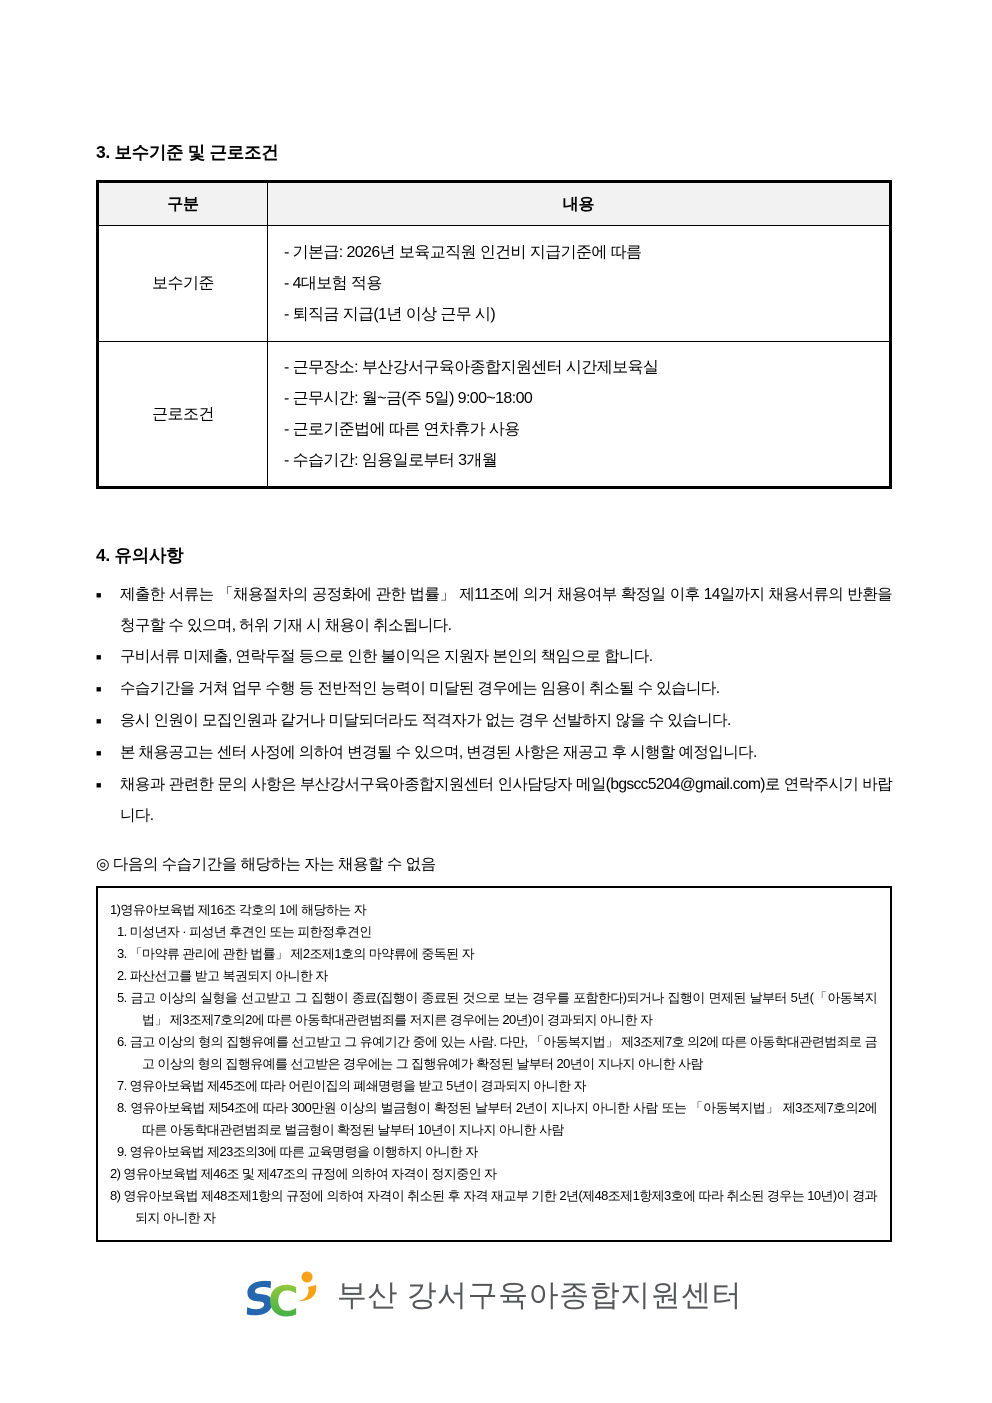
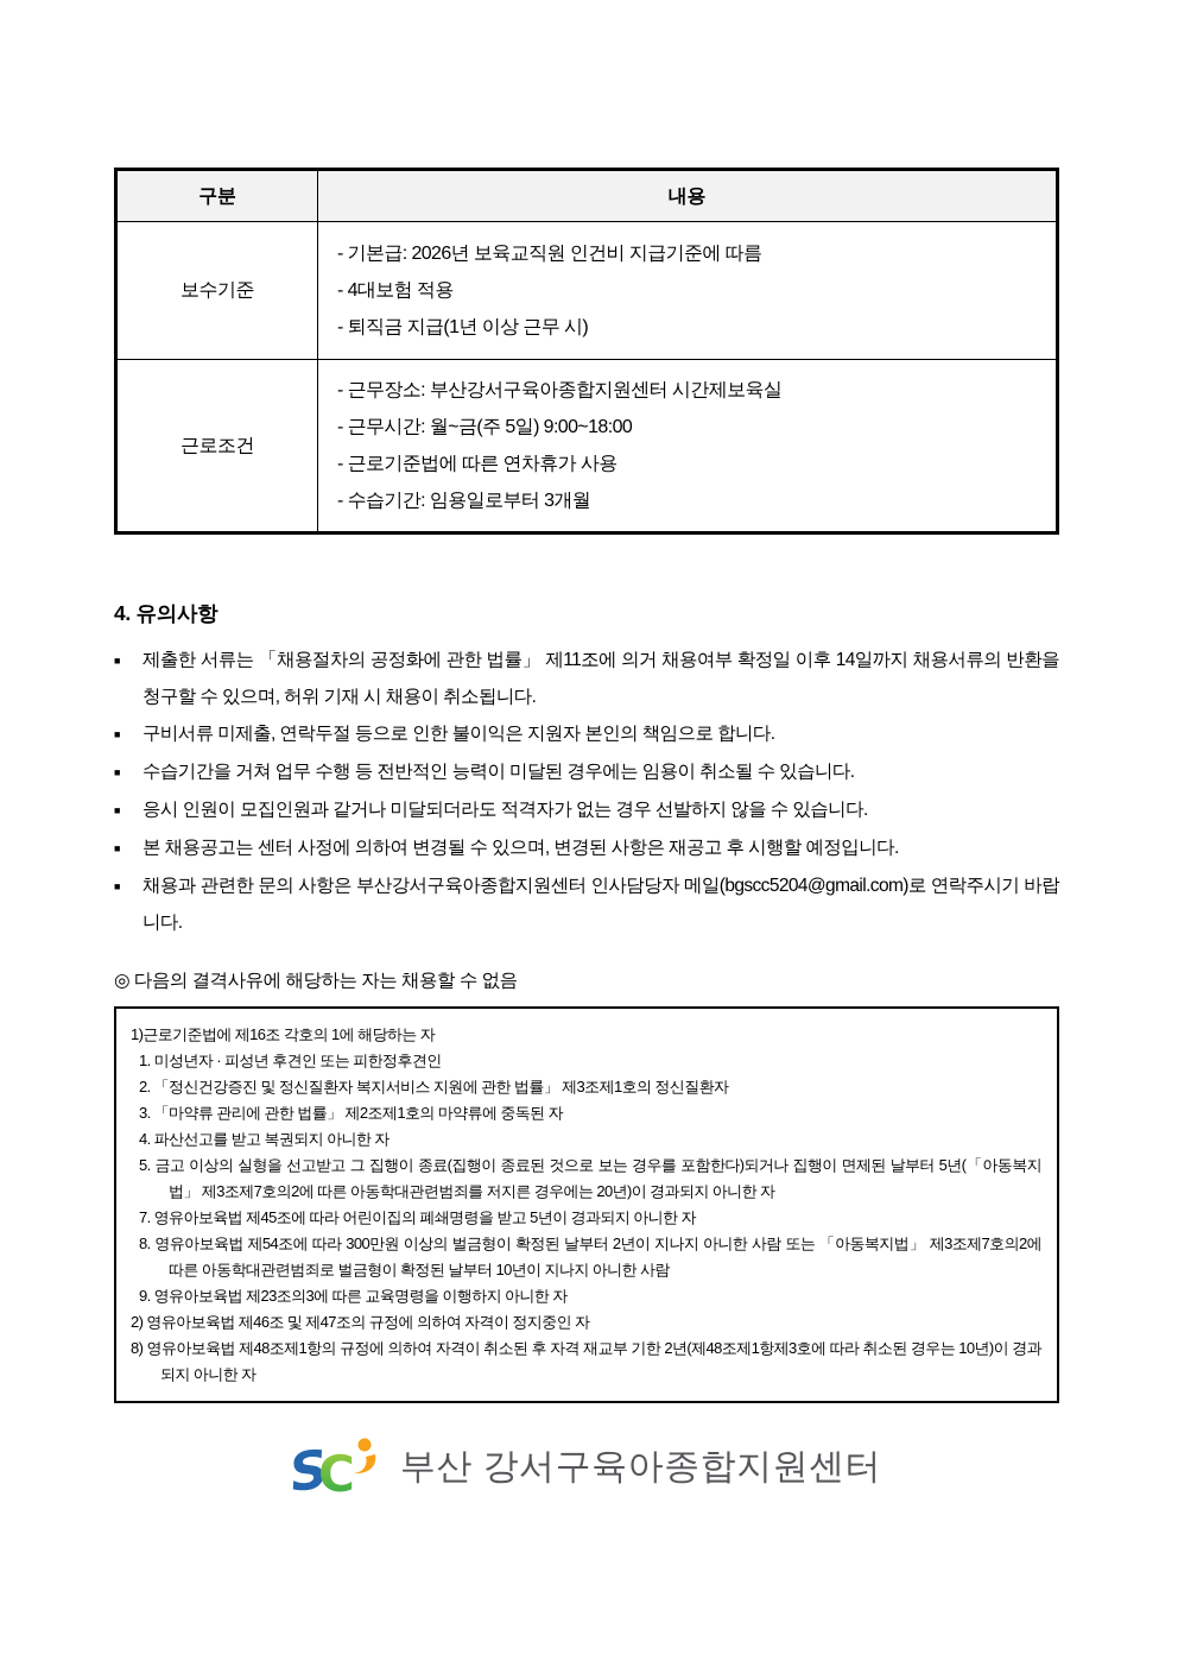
- 3. 보수기준 및 근로조건
  구분	내용
  보수기준	- 기본급: 2026년 보육교직원 인건비 지급기준에 따름 - 4대보험 적용 - 퇴직금 지급(1년 이상 근무 시)
  근로조건	- 근무장소: 부산강서구육아종합지원센터 시간제보육실 - 근무시간: 월~금(주 5일) 9:00~18:00 - 근로기준법에 따른 연차휴가 사용 - 수습기간: 임용일로부터 3개월
  4. 유의사항
  ■
  제출한 서류는 「채용절차의 공정화에 관한 법률」 제11조에 의거 채용여부 확정일 이후 14일까지 채용서류의 반환을 청구할 수 있으며, 허위 기재 시 채용이 취소됩니다.
  ■
  구비서류 미제출, 연락두절 등으로 인한 불이익은 지원자 본인의 책임으로 합니다.
  ■
  수습기간을 거쳐 업무 수행 등 전반적인 능력이 미달된 경우에는 임용이 취소될 수 있습니다.
  ■
  응시 인원이 모집인원과 같거나 미달되더라도 적격자가 없는 경우 선발하지 않을 수 있습니다.
  ■
  본 채용공고는 센터 사정에 의하여 변경될 수 있으며, 변경된 사항은 재공고 후 시행할 예정입니다.
  ■
  채용과 관련한 문의 사항은 부산강서구육아종합지원센터 인사담당자 메일(bgscc5204@gmail.com)로 연락주시기 바랍니다.
- ◎ 다음의 수습기간을 해당하는 자는 채용할 수 없음
+ ◎ 다음의 결격사유에 해당하는 자는 채용할 수 없음
- 1)영유아보육법 제16조 각호의 1에 해당하는 자
+ 1)근로기준법에 제16조 각호의 1에 해당하는 자
  1. 미성년자 · 피성년 후견인 또는 피한정후견인
+ 2. 「정신건강증진 및 정신질환자 복지서비스 지원에 관한 법률」 제3조제1호의 정신질환자
  3. 「마약류 관리에 관한 법률」 제2조제1호의 마약류에 중독된 자
- 2. 파산선고를 받고 복권되지 아니한 자
+ 4. 파산선고를 받고 복권되지 아니한 자
  5. 금고 이상의 실형을 선고받고 그 집행이 종료(집행이 종료된 것으로 보는 경우를 포함한다)되거나 집행이 면제된 날부터 5년(「아동복지법」 제3조제7호의2에 따른 아동학대관련범죄를 저지른 경우에는 20년)이 경과되지 아니한 자
- 6. 금고 이상의 형의 집행유예를 선고받고 그 유예기간 중에 있는 사람. 다만, 「아동복지법」 제3조제7호 의2에 따른 아동학대관련범죄로 금고 이상의 형의 집행유예를 선고받은 경우에는 그 집행유예가 확정된 날부터 20년이 지나지 아니한 사람
  7. 영유아보육법 제45조에 따라 어린이집의 폐쇄명령을 받고 5년이 경과되지 아니한 자
  8. 영유아보육법 제54조에 따라 300만원 이상의 벌금형이 확정된 날부터 2년이 지나지 아니한 사람 또는 「아동복지법」 제3조제7호의2에 따른 아동학대관련범죄로 벌금형이 확정된 날부터 10년이 지나지 아니한 사람
  9. 영유아보육법 제23조의3에 따른 교육명령을 이행하지 아니한 자
  2) 영유아보육법 제46조 및 제47조의 규정에 의하여 자격이 정지중인 자
  8) 영유아보육법 제48조제1항의 규정에 의하여 자격이 취소된 후 자격 재교부 기한 2년(제48조제1항제3호에 따라 취소된 경우는 10년)이 경과되지 아니한 자
  C
  부산 강서구육아종합지원센터
